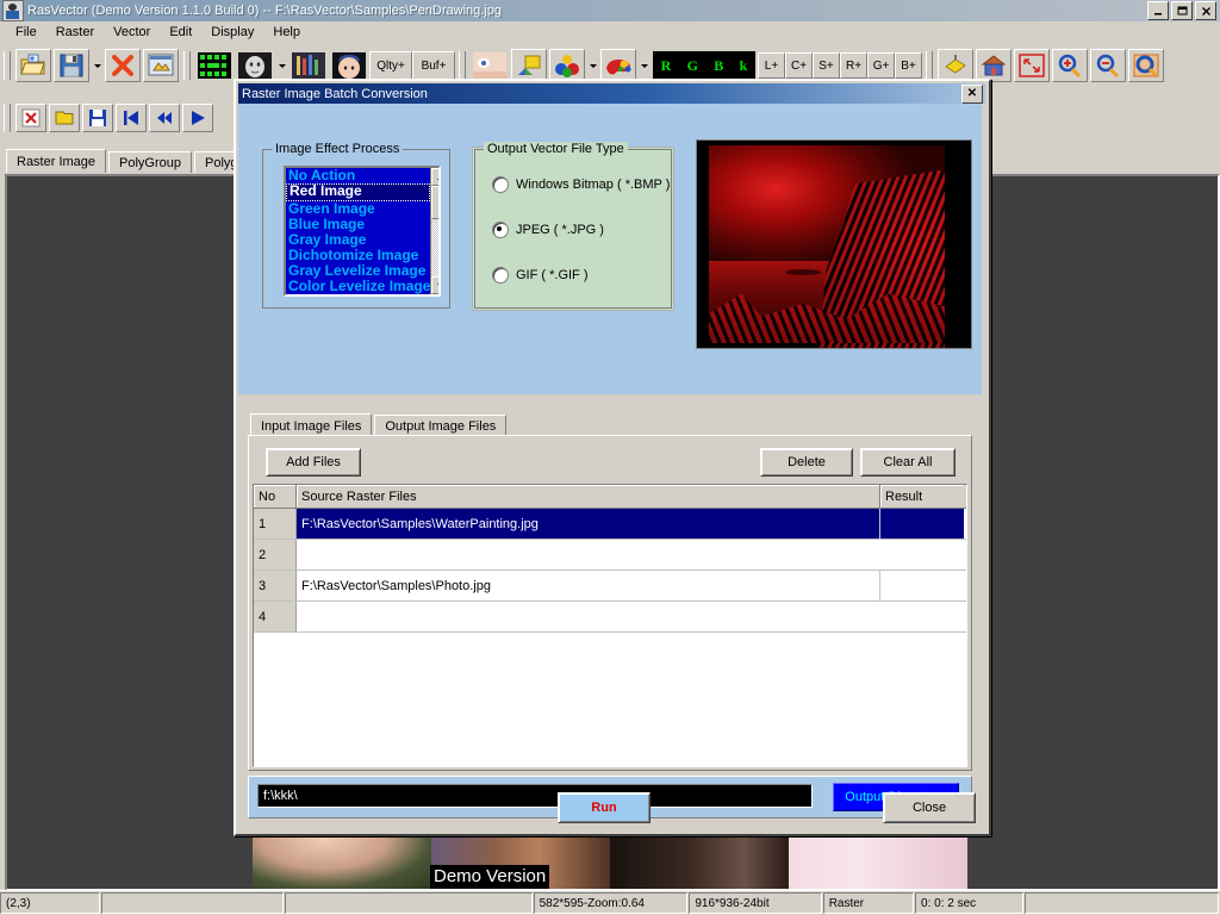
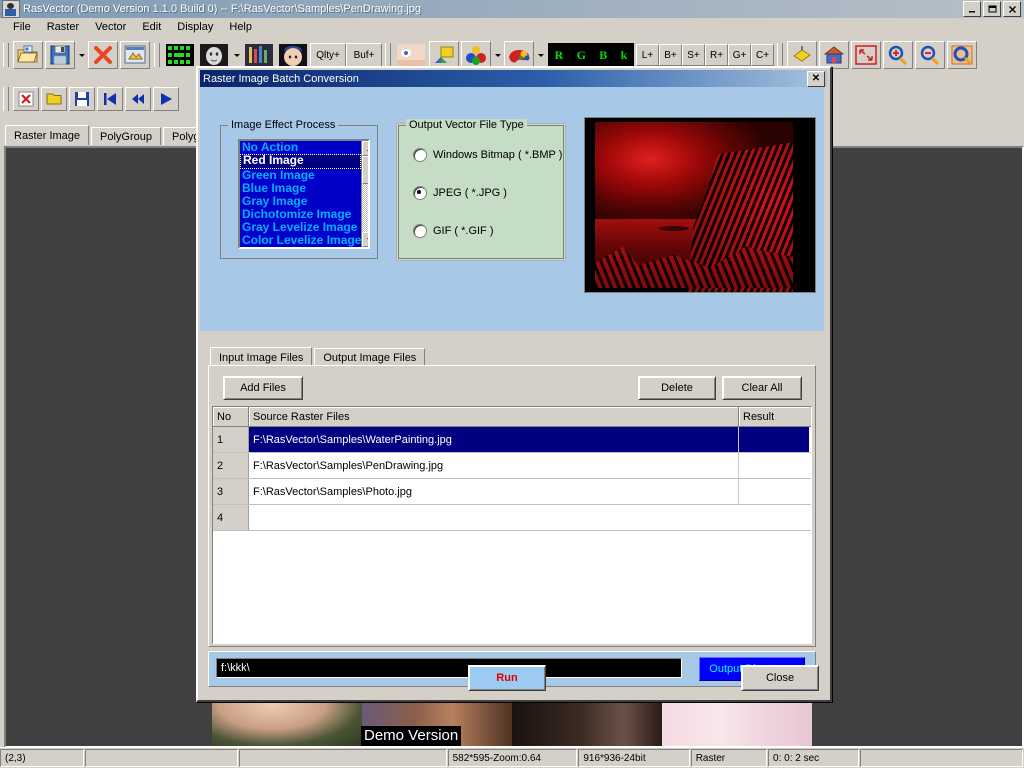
  RasVector (Demo Version 1.1.0 Build 0) -- F:\RasVector\Samples\PenDrawing.jpg
  File
  Raster
  Vector
  Edit
  Display
  Help
  Qlty+
  Buf+
  R
  G
  B
  k
  L+
- C+
+ B+
  S+
  R+
  G+
- B+
+ C+
  Raster Image
  PolyGroup
  Demo Version
  Raster Image Batch Conversion
  ✕
  Image Effect Process
  No Action
  Red Image
  Green Image
  Blue Image
  Gray Image
  Dichotomize Image
  Gray Levelize Image
  Color Levelize Image
  Output Vector File Type
  Windows Bitmap ( *.BMP )
  JPEG ( *.JPG )
  GIF ( *.GIF )
  Input Image Files
  Output Image Files
  Add Files
  Delete
  Clear All
  No
  Source Raster Files
  Result
  1
  F:\RasVector\Samples\WaterPainting.jpg
  2
+ F:\RasVector\Samples\PenDrawing.jpg
  3
  F:\RasVector\Samples\Photo.jpg
  4
  f:\kkk\
  Run
  Close
  (2,3)
  582*595-Zoom:0.64
  916*936-24bit
  Raster
  0: 0: 2 sec
